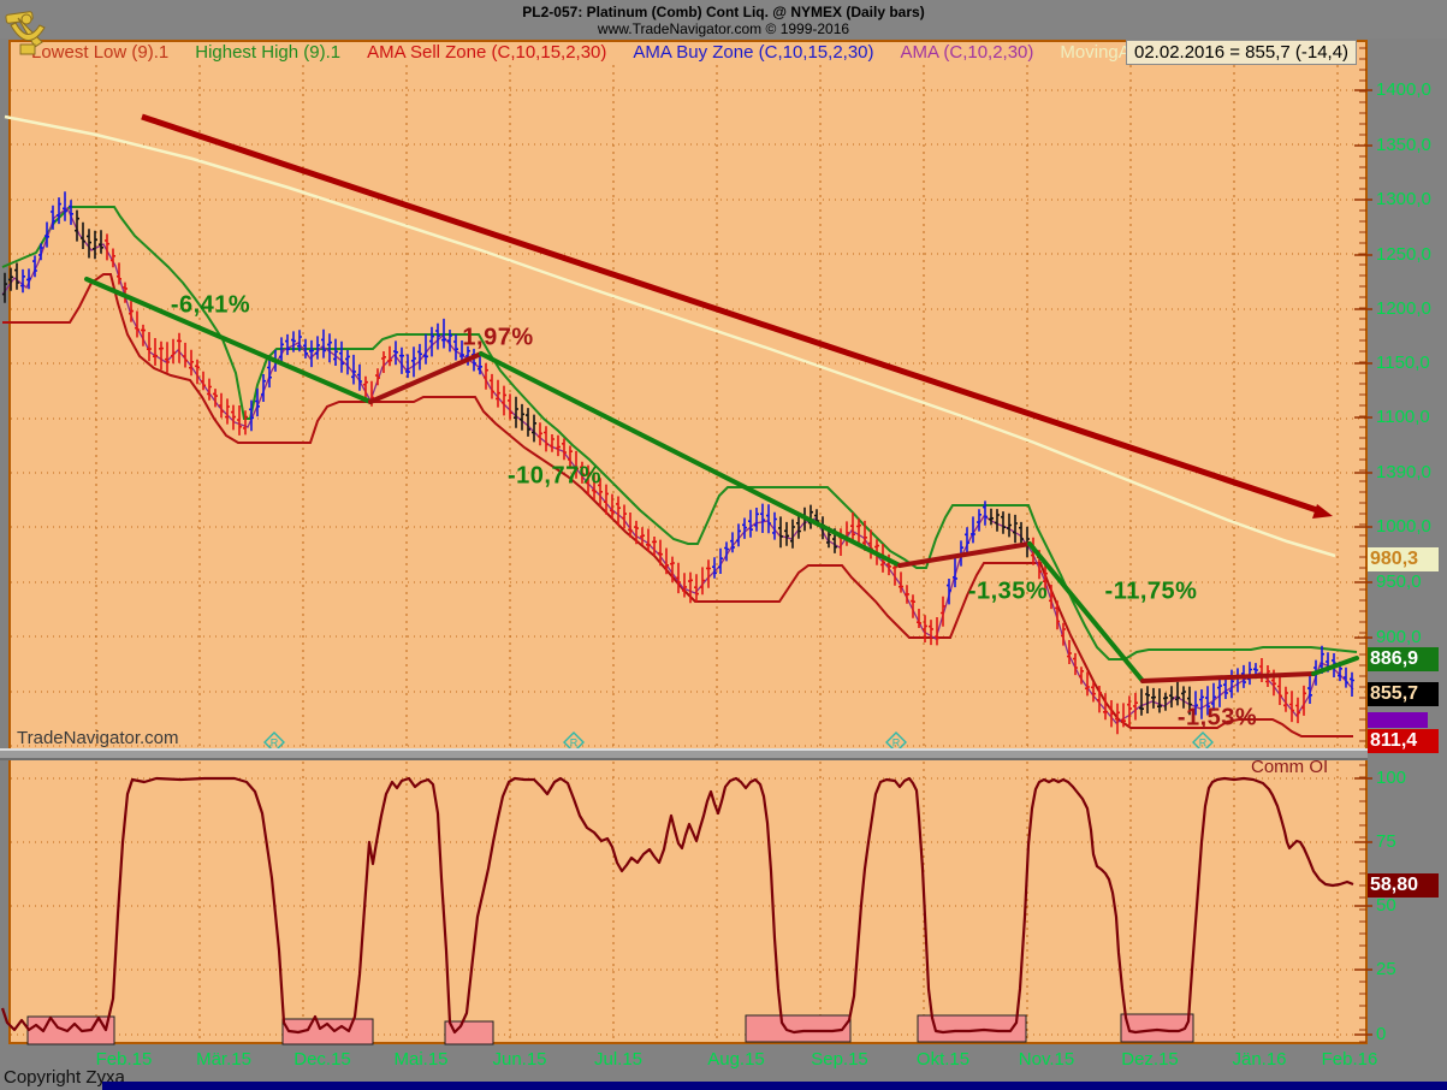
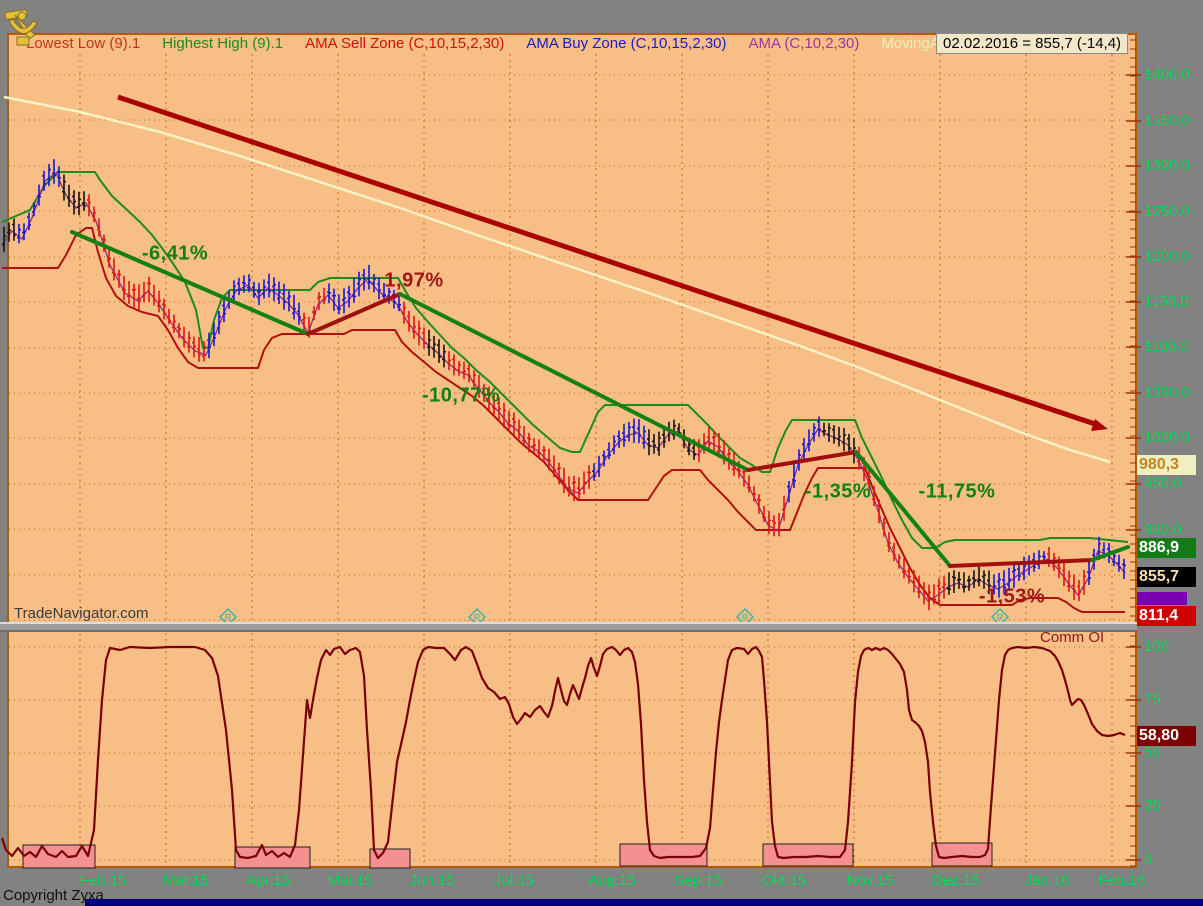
- PL2-057: Platinum (Comb) Cont Liq. @ NYMEX (Daily bars)
- www.TradeNavigator.com © 1999-2016
  Lowest Low (9).1
  Highest High (9).1
  AMA Sell Zone (C,10,15,2,30)
  AMA Buy Zone (C,10,15,2,30)
  AMA (C,10,2,30)
  02.02.2016 = 855,7 (-14,4)
  R
  R
  R
  R
  TradeNavigator.com
  Comm OI
  Copyright Zyxa
  1400,0
  1350,0
  1300,0
  1250,0
  1200,0
  1150,0
  1100,0
  1390,0
  1000,0
  950,0
  900,0
  100
  75
  50
  25
  0
  980,3
  886,9
  855,7
  811,4
  58,80
  Feb.15
  Mär.15
- Dec.15
+ Apr.15
  Mai.15
  Jun.15
  Jul.15
  Aug.15
  Sep.15
  Okt.15
  Nov.15
  Dez.15
  Jän.16
  Feb.16
  -6,41%
  1,97%
  -10,77%
  -1,35%
  -11,75%
  -1,53%
